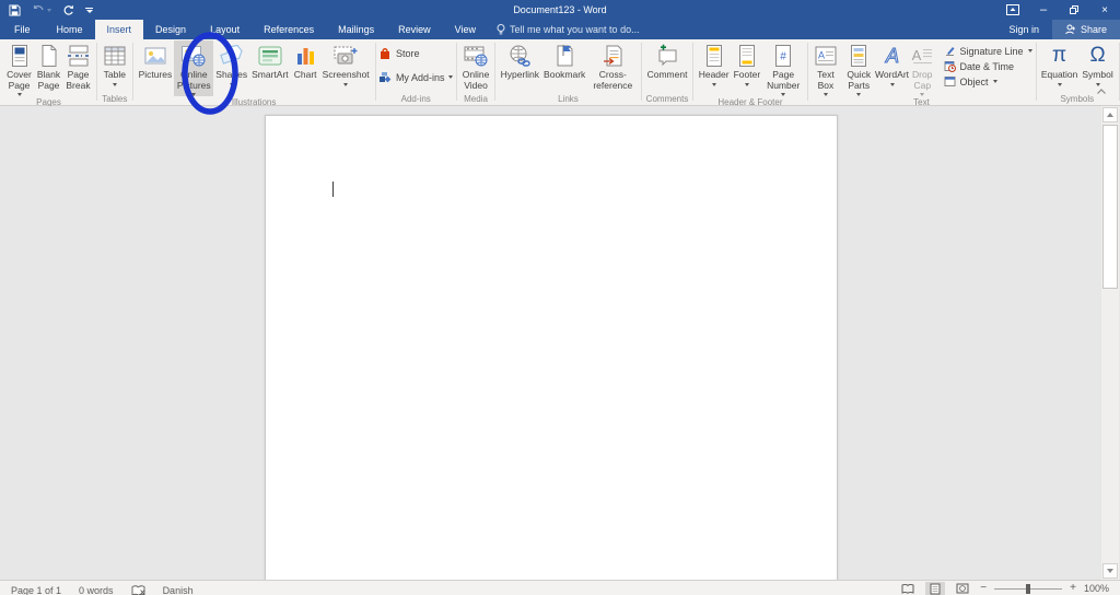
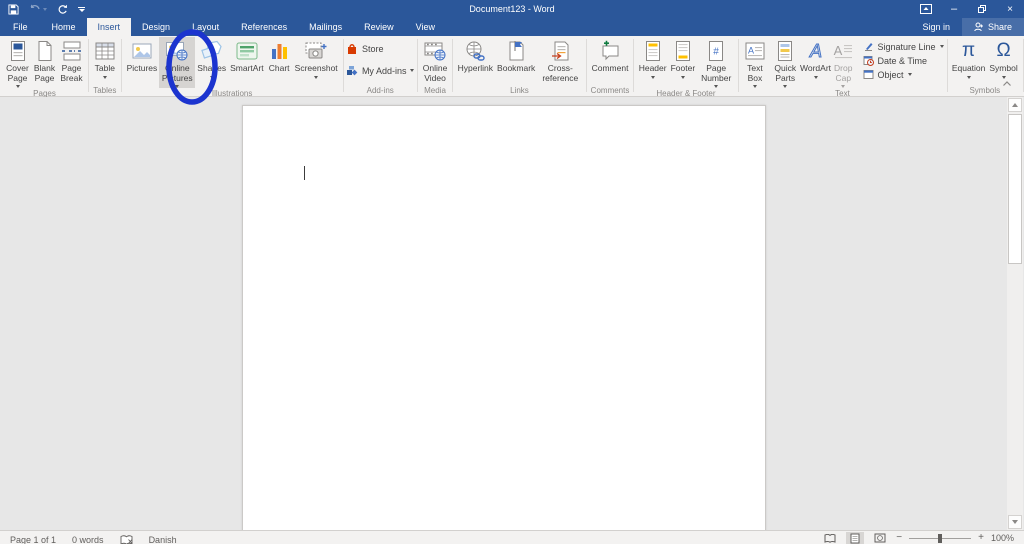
  Document123 - Word
  –
  ×
  File
  Home
  Insert
  Design
  Layout
  References
  Mailings
  Review
  View
- Tell me what you want to do...
  Sign in
  Share
  Cover Page
  Blank Page
  Page Break
  Pages
  Table
  Tables
  Pictures
  nline Ptures
  Shaes
  SmartArt
  Chart
  Screenshot
  Illustrations
  Store
  My Add-ins
  Add-ins
  Online Video
  Media
  Hyperlink
  Bookmark
  Cross-reference
  Links
  Comment
  Comments
  Header
  Footer
  #
  Page Number
  Header & Footer
  A
  Text Box
  Quick Parts
  A
  WordArt
  A
  Drop Cap
  Signature Line
  Date & Time
  Object
  Text
  π
  Equation
  Ω
  Symbol
  Symbols
  Page 1 of 1
  0 words
  Danish
  −
  +
  100%
